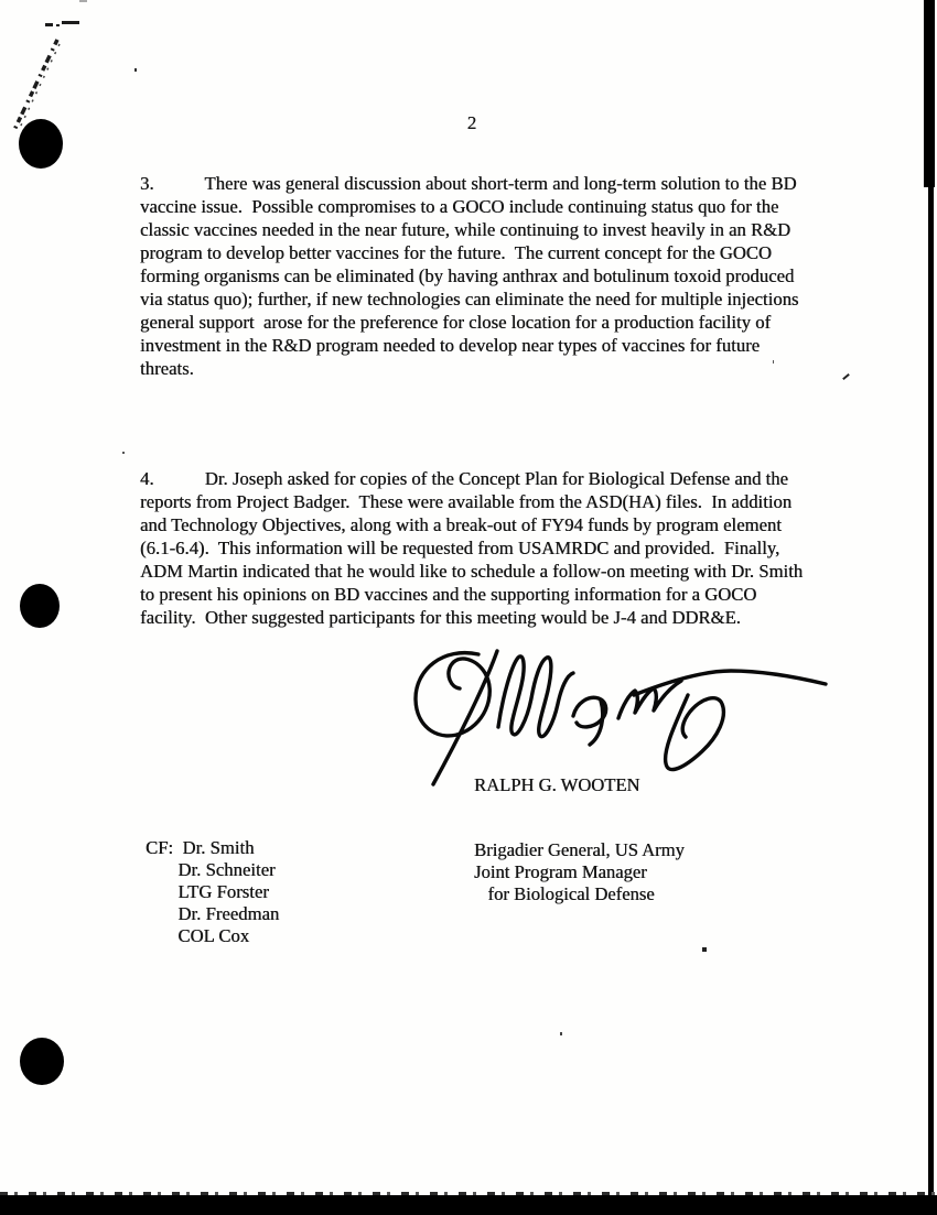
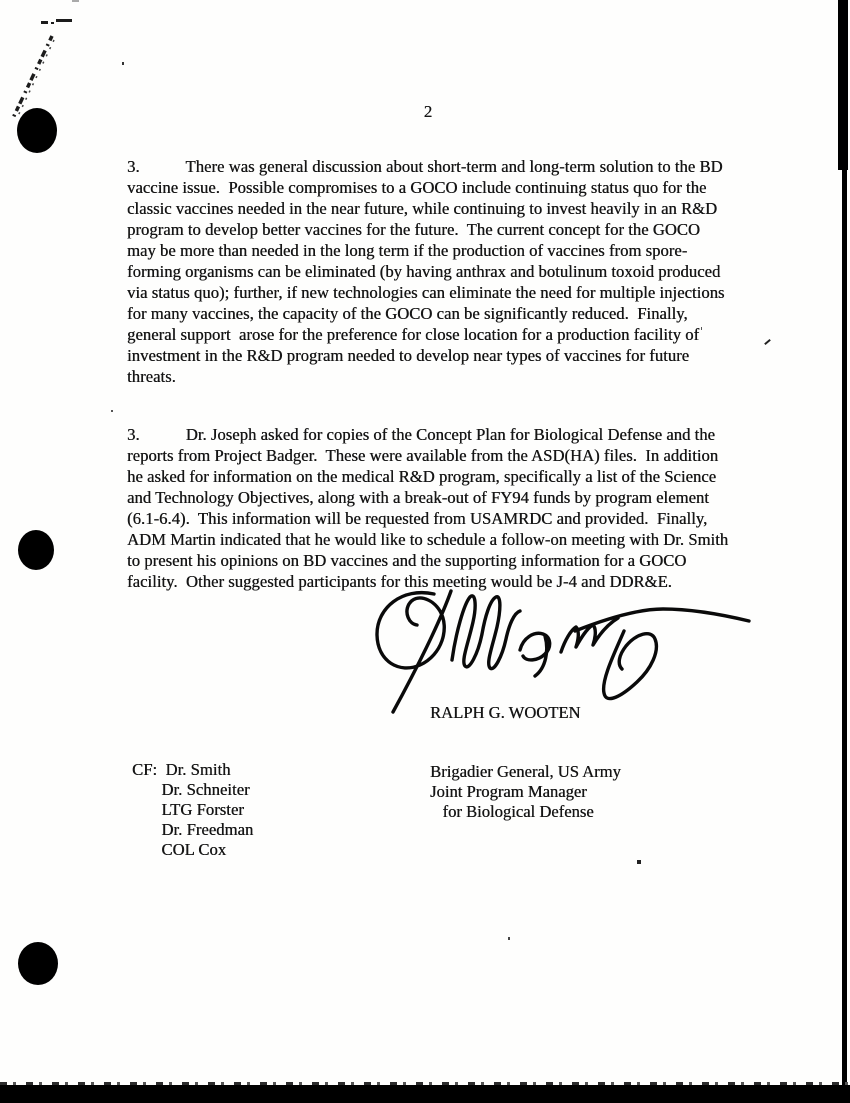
  2
  3. There was general discussion about short-term and long-term solution to the BD
  vaccine issue. Possible compromises to a GOCO include continuing status quo for the
  classic vaccines needed in the near future, while continuing to invest heavily in an R&D
  program to develop better vaccines for the future. The current concept for the GOCO
+ may be more than needed in the long term if the production of vaccines from spore-
  forming organisms can be eliminated (by having anthrax and botulinum toxoid produced
  via status quo); further, if new technologies can eliminate the need for multiple injections
+ for many vaccines, the capacity of the GOCO can be significantly reduced. Finally,
  general support arose for the preference for close location for a production facility of
  investment in the R&D program needed to develop near types of vaccines for future
  threats.
- 4. Dr. Joseph asked for copies of the Concept Plan for Biological Defense and the
+ 3. Dr. Joseph asked for copies of the Concept Plan for Biological Defense and the
  reports from Project Badger. These were available from the ASD(HA) files. In addition
+ he asked for information on the medical R&D program, specifically a list of the Science
  and Technology Objectives, along with a break-out of FY94 funds by program element
  (6.1-6.4). This information will be requested from USAMRDC and provided. Finally,
  ADM Martin indicated that he would like to schedule a follow-on meeting with Dr. Smith
  to present his opinions on BD vaccines and the supporting information for a GOCO
  facility. Other suggested participants for this meeting would be J-4 and DDR&E.
  RALPH G. WOOTEN
  Brigadier General, US Army
  Joint Program Manager
  for Biological Defense
  CF: Dr. Smith
  Dr. Schneiter
  LTG Forster
  Dr. Freedman
  COL Cox
